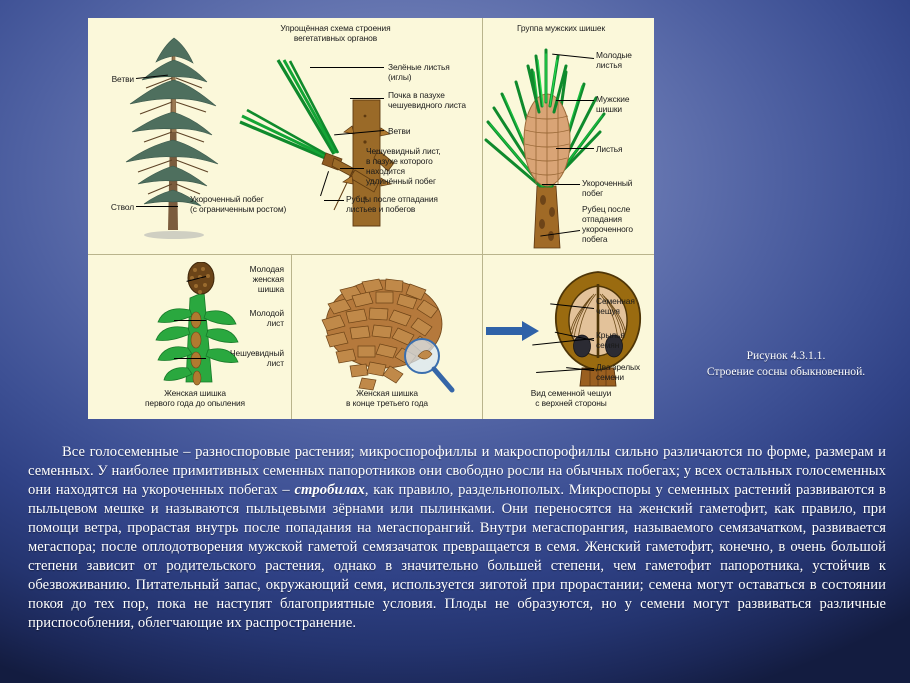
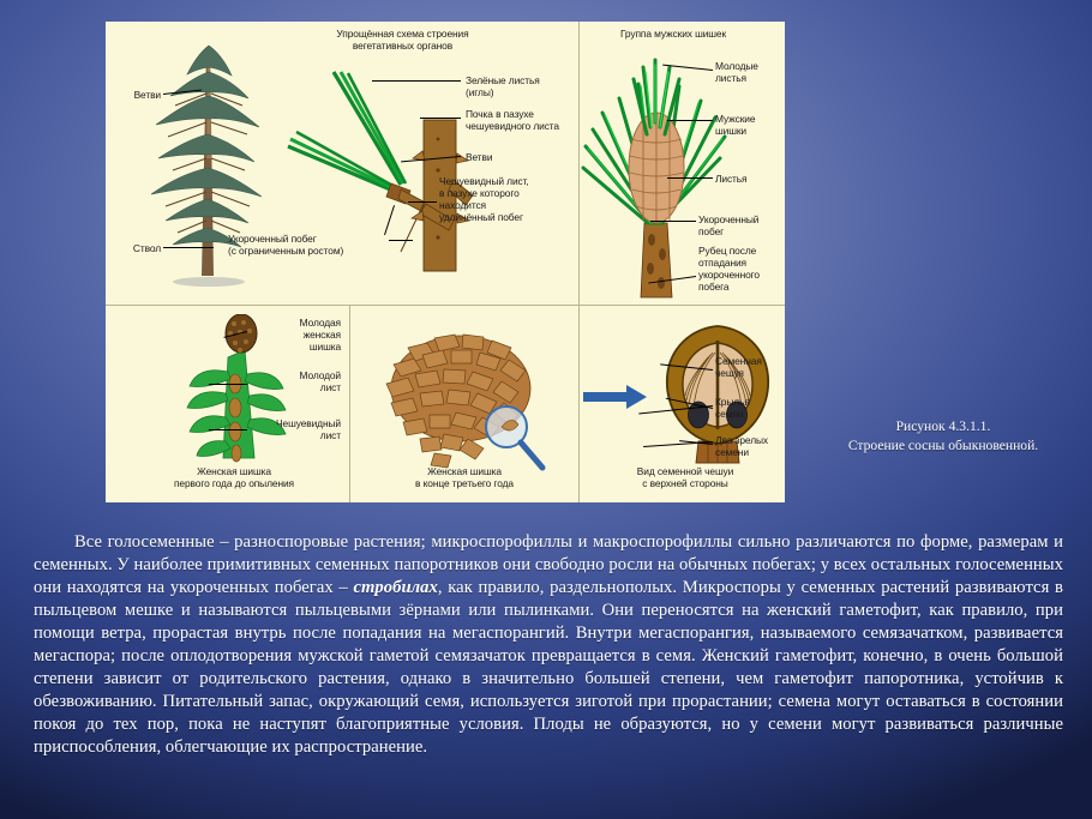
  Ветви
  Ствол
  Упрощённая схема строения
  вегетативных органов
  Зелёные листья
  (иглы)
  Почка в пазухе
  чешуевидного листа
  Ветви
  Чешуевидный лист,
  в пазухе которого
  находится
  удлинённый побег
- Рубцы после отпадания
- листьев и побегов
  Укороченный побег
  (с ограниченным ростом)
  Группа мужских шишек
  Молодые
  листья
  Мужские
  шишки
  Листья
  Укороченный
  побег
  Рубец после
  отпадания
  укороченного
  побега
  Молодая
  женская
  шишка
  Молодой
  лист
  Чешуевидный
  лист
  Женская шишка
  первого года до опыления
  Женская шишка
  в конце третьего года
  Семенная
  чешуя
  Крылья
  семян
  Два зрелых
  семени
  Вид семенной чешуи
  с верхней стороны
  Рисунок 4.3.1.1.
  Строение сосны обыкновенной.
  Все голосеменные – разноспоровые растения; микроспорофиллы и макроспорофиллы сильно различаются по форме, размерам и семенных. У наиболее примитивных семенных папоротников они свободно росли на обычных побегах; у всех остальных голосеменных они находятся на укороченных побегах – стробилах, как правило, раздельнополых. Микроспоры у семенных растений развиваются в пыльцевом мешке и называются пыльцевыми зёрнами или пылинками. Они переносятся на женский гаметофит, как правило, при помощи ветра, прорастая внутрь после попадания на мегаспорангий. Внутри мегаспорангия, называемого семязачатком, развивается мегаспора; после оплодотворения мужской гаметой семязачаток превращается в семя. Женский гаметофит, конечно, в очень большой степени зависит от родительского растения, однако в значительно большей степени, чем гаметофит папоротника, устойчив к обезвоживанию. Питательный запас, окружающий семя, используется зиготой при прорастании; семена могут оставаться в состоянии покоя до тех пор, пока не наступят благоприятные условия. Плоды не образуются, но у семени могут развиваться различные приспособления, облегчающие их распространение.
